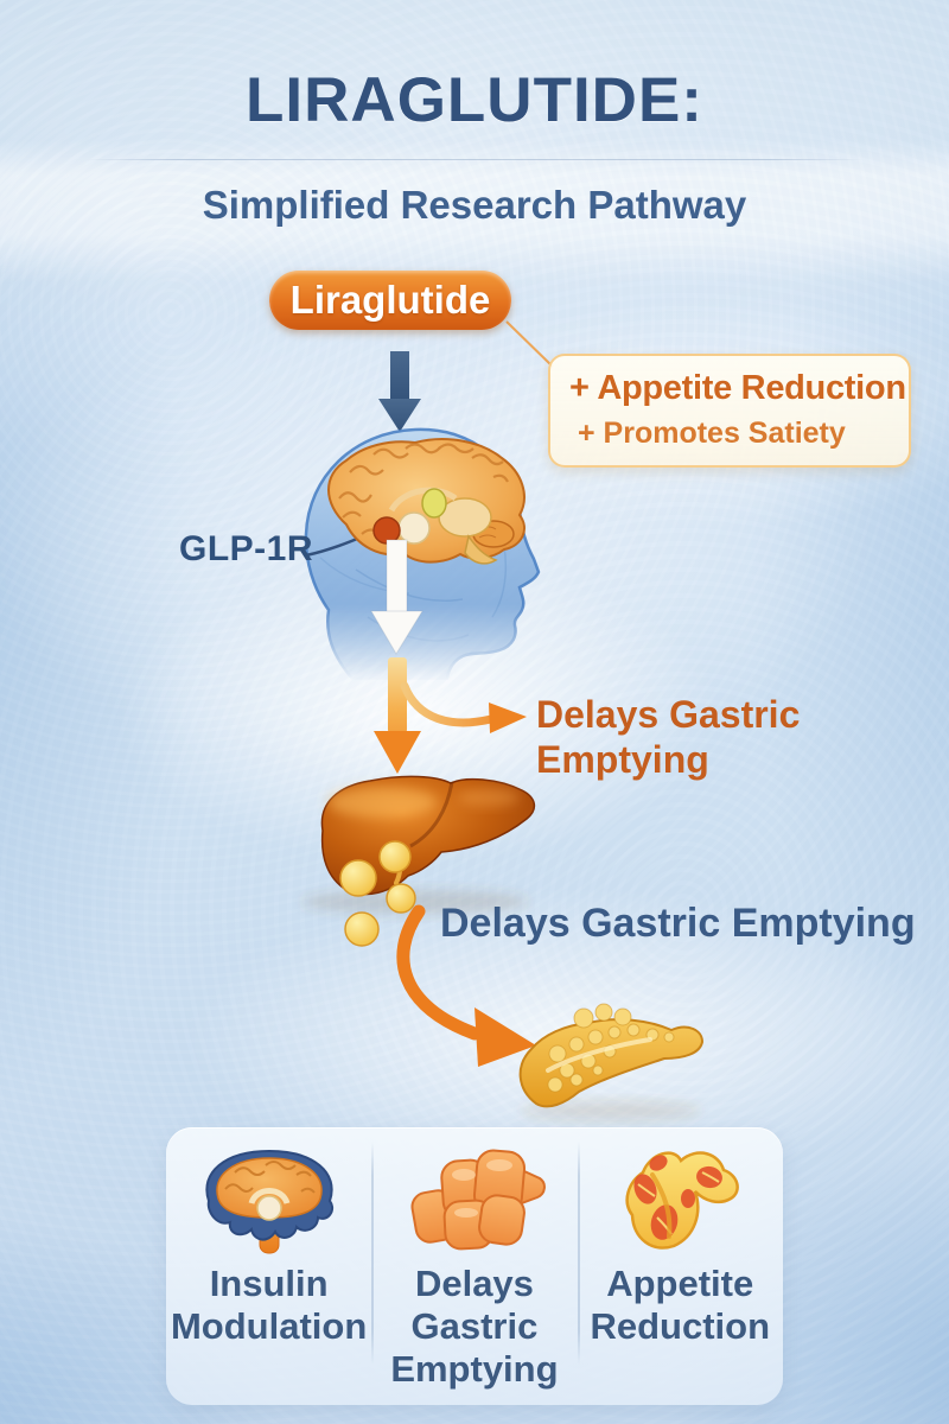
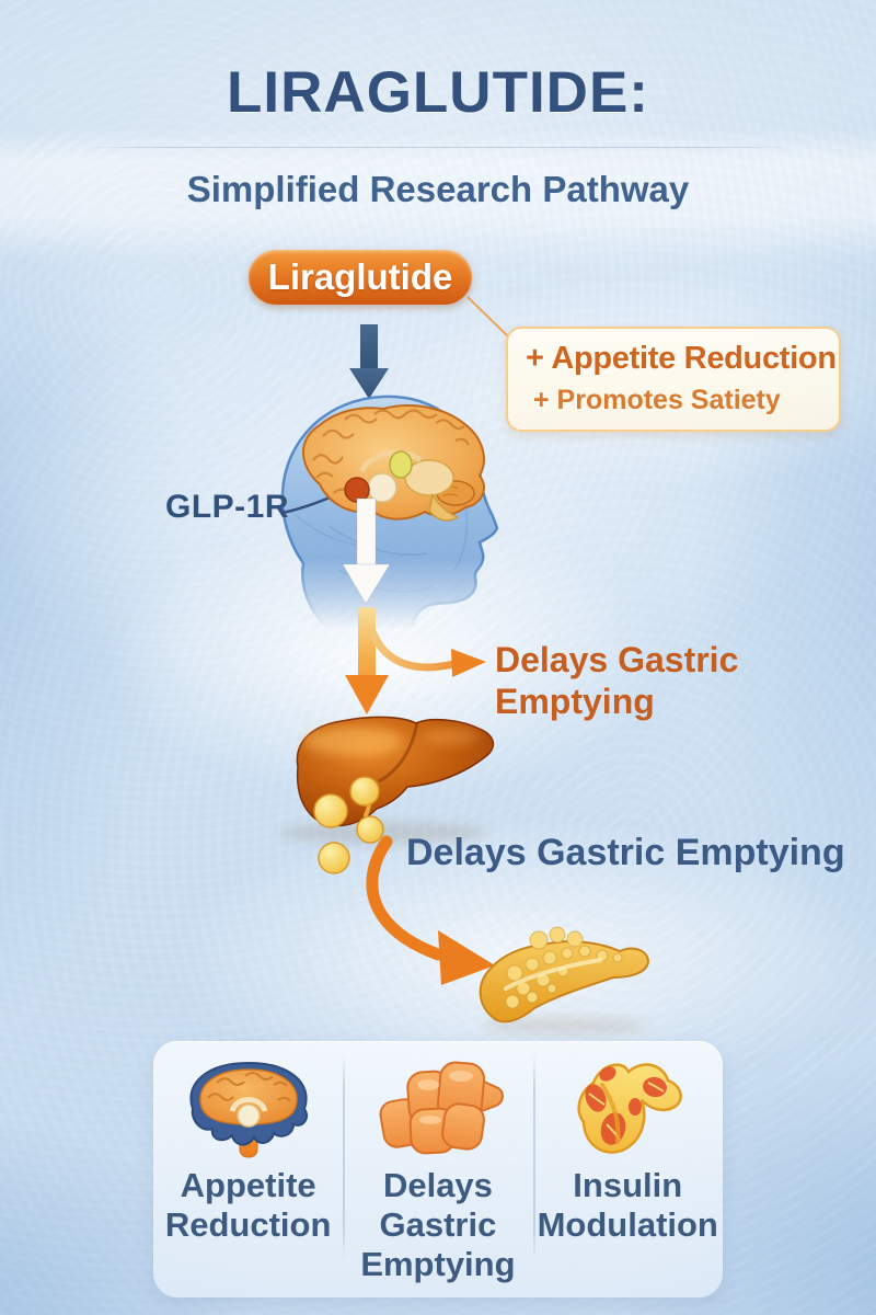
  LIRAGLUTIDE:
  Simplified Research Pathway
  Liraglutide
  + Appetite Reduction
  + Promotes Satiety
  GLP-1R
  Delays Gastric Emptying
  Delays Gastric Emptying
- Insulin Modulation
+ Appetite Reduction
  Delays Gastric Emptying
- Appetite Reduction
+ Insulin Modulation
